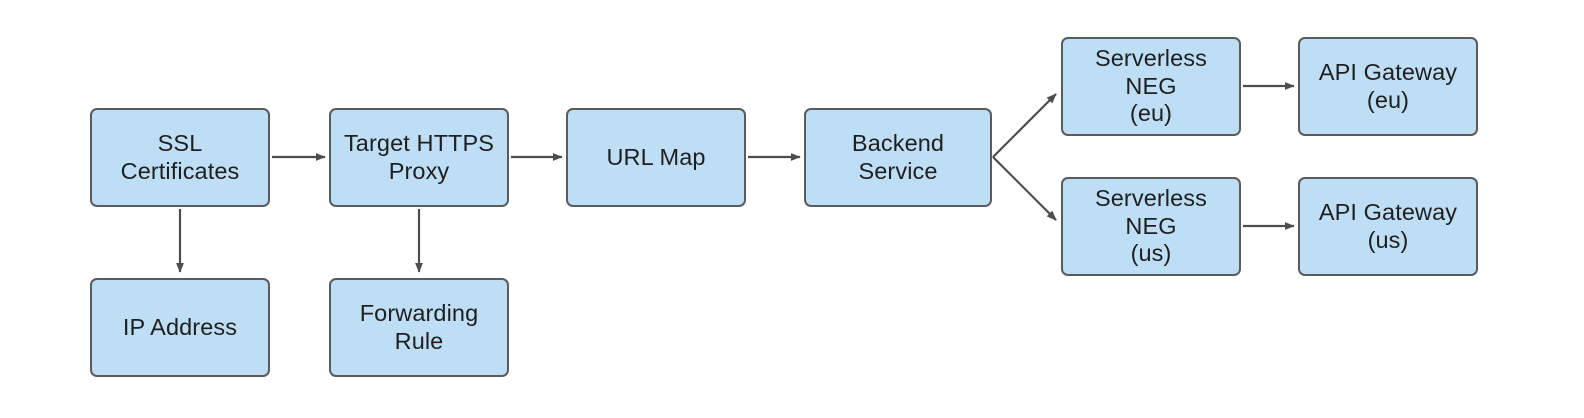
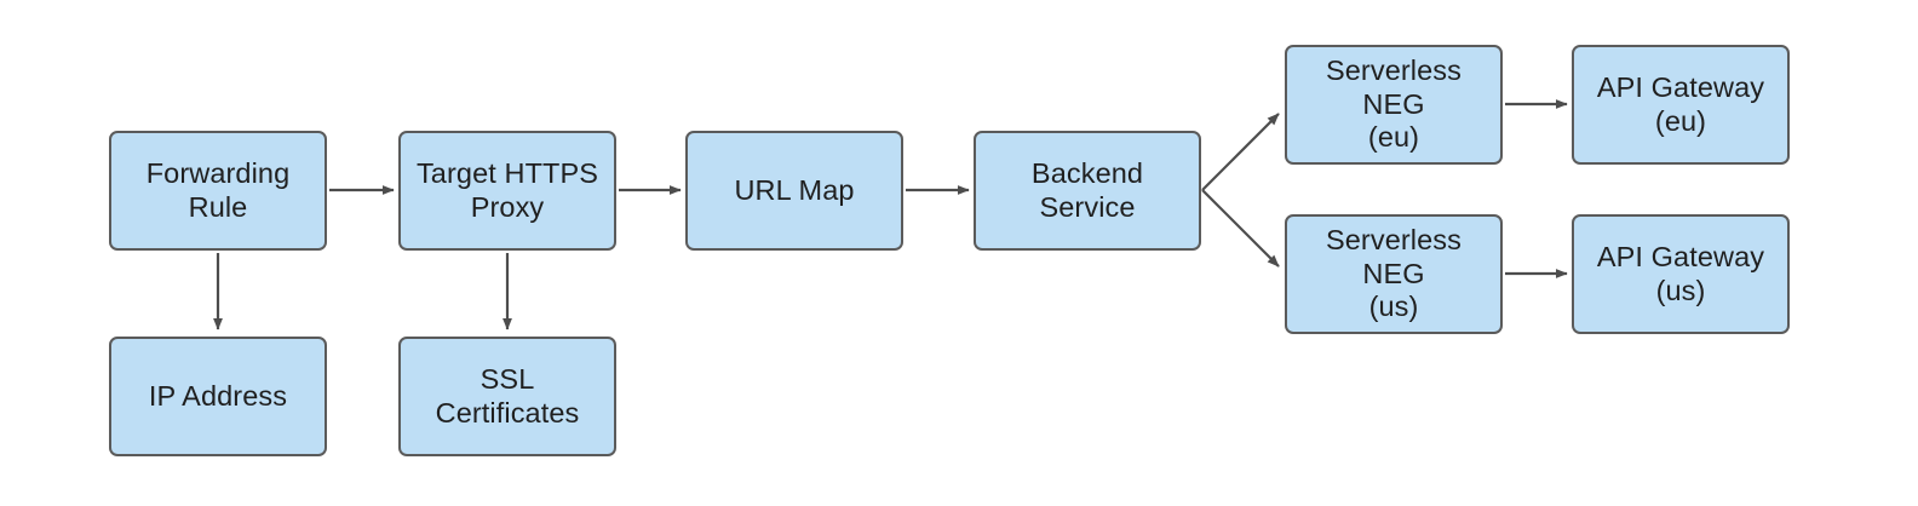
- SSL Certificates
+ Forwarding Rule
  Target HTTPS
  Proxy
  URL Map
  Backend Service
  Serverless NEG
  (eu)
  API Gateway
  (eu)
  Serverless NEG
  (us)
  API Gateway
  (us)
  IP Address
- Forwarding Rule
+ SSL Certificates
